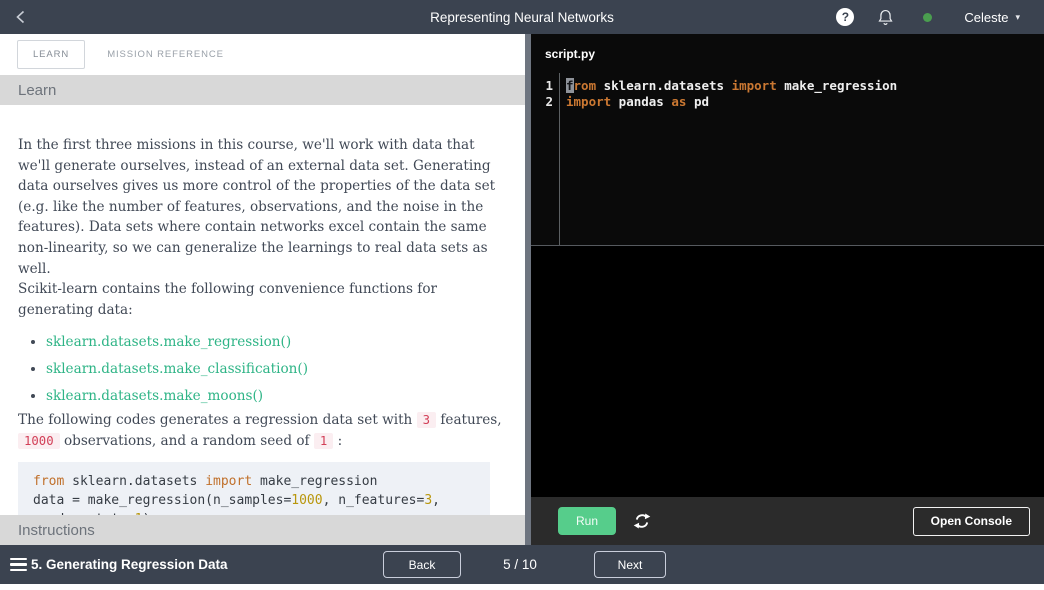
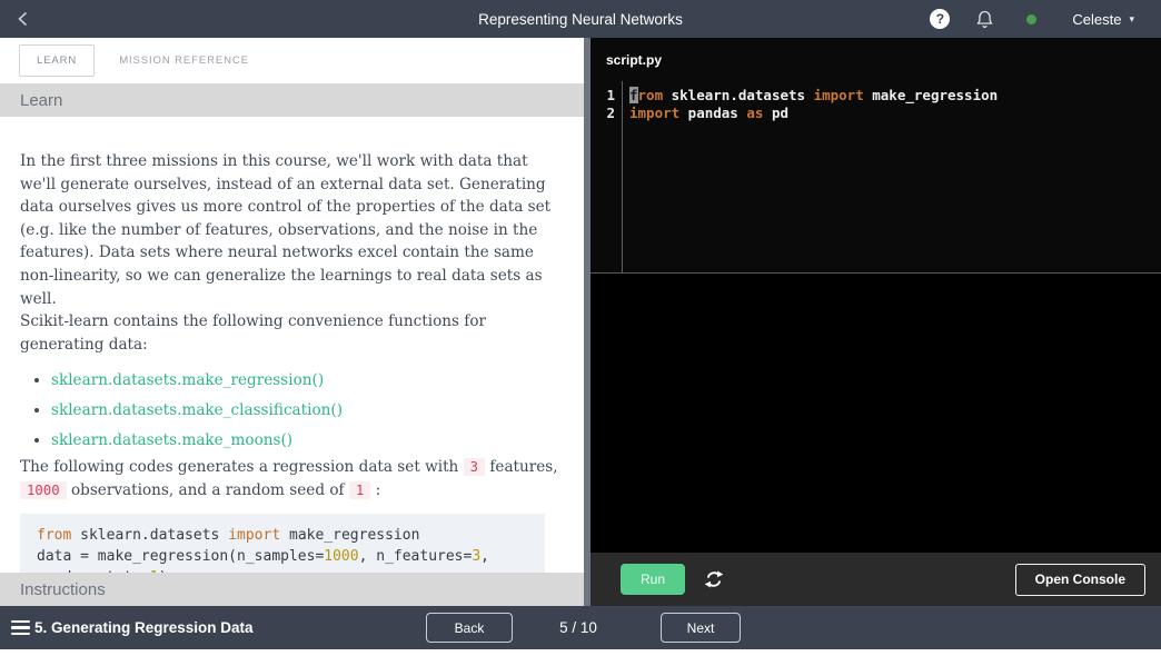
  Representing Neural Networks
  ?
  Celeste
  ▾
  LEARN
  MISSION REFERENCE
  Learn
- In the first three missions in this course, we'll work with data that we'll generate ourselves, instead of an external data set. Generating data ourselves gives us more control of the properties of the data set (e.g. like the number of features, observations, and the noise in the features). Data sets where contain networks excel contain the same non-linearity, so we can generalize the learnings to real data sets as well.
+ In the first three missions in this course, we'll work with data that we'll generate ourselves, instead of an external data set. Generating data ourselves gives us more control of the properties of the data set (e.g. like the number of features, observations, and the noise in the features). Data sets where neural networks excel contain the same non-linearity, so we can generalize the learnings to real data sets as well.
  Scikit-learn contains the following convenience functions for generating data:
  sklearn.datasets.make_regression()
  sklearn.datasets.make_classification()
  sklearn.datasets.make_moons()
  The following codes generates a regression data set with 3 features, 1000 observations, and a random seed of 1 :
  from sklearn.datasets import make_regression
  data = make_regression(n_samples=1000, n_features=3,
  Instructions
  script.py
  1
  from sklearn.datasets import make_regression
  2
  import pandas as pd
  Run
  Open Console
  5. Generating Regression Data
  Back
  5 / 10
  Next
